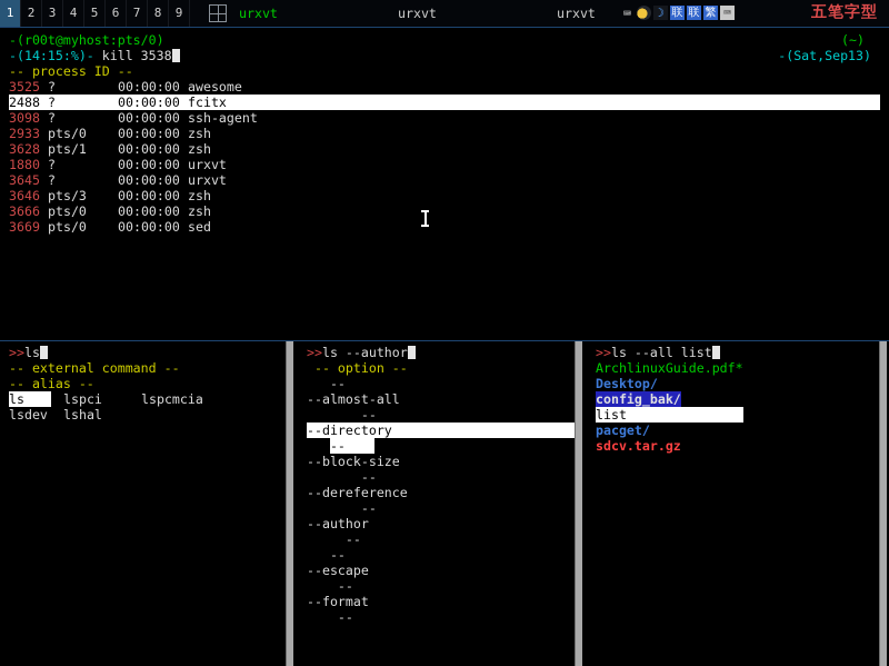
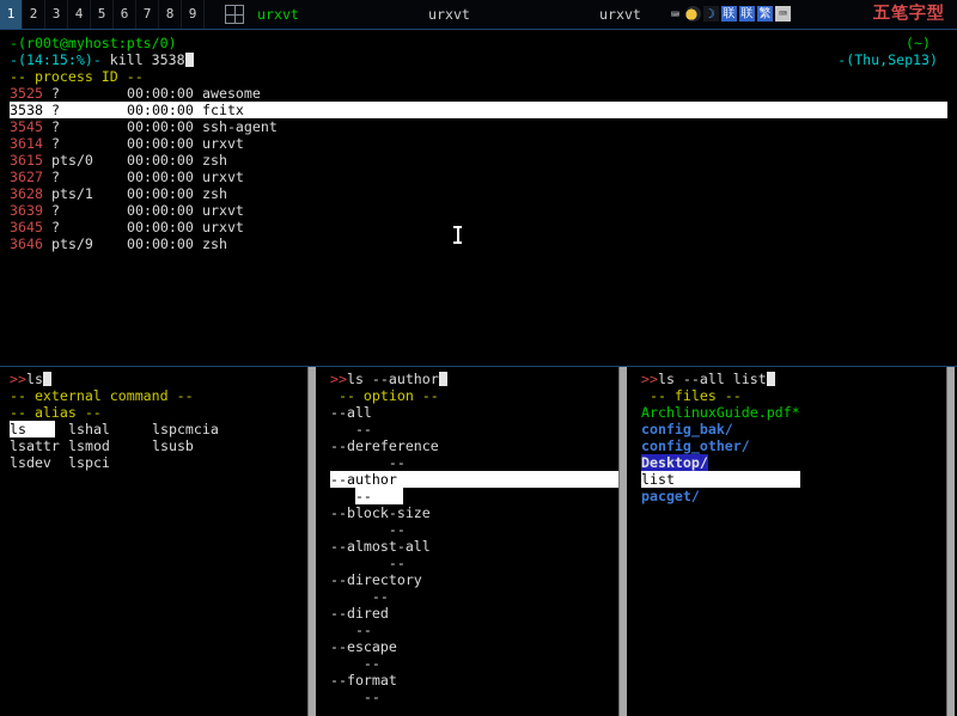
  1
  2
  3
  4
  5
  6
  7
  8
  9
  urxvt
  urxvt
  urxvt
  ⌨
  ☽
  联
  联
  繁
  ⌨
  五笔字型
  -(r00t@myhost:pts/0)
  (~)
  -(14:15:%)- kill 3538
- -(Sat,Sep13)
+ -(Thu,Sep13)
  -- process ID --
  3525 ? 00:00:00 awesome
- 2488 ? 00:00:00 fcitx
+ 3538 ? 00:00:00 fcitx
- 3098 ? 00:00:00 ssh-agent
+ 3545 ? 00:00:00 ssh-agent
+ 3614 ? 00:00:00 urxvt
- 2933 pts/0 00:00:00 zsh
+ 3615 pts/0 00:00:00 zsh
+ 3627 ? 00:00:00 urxvt
  3628 pts/1 00:00:00 zsh
- 1880 ? 00:00:00 urxvt
+ 3639 ? 00:00:00 urxvt
  3645 ? 00:00:00 urxvt
- 3646 pts/3 00:00:00 zsh
+ 3646 pts/9 00:00:00 zsh
- 3666 pts/0 00:00:00 zsh
- 3669 pts/0 00:00:00 sed
  >>ls
  -- external command --
  -- alias --
- ls lspci lspcmcia
+ ls lshal lspcmcia
+ lsattr lsmod lsusb
- lsdev lshal
+ lsdev lspci
  >>ls --author
  -- option --
+ --all
  --
- --almost-all
+ --dereference
  --
- --directory
+ --author
  --
  --block-size
  --
- --dereference
+ --almost-all
  --
- --author
+ --directory
  --
+ --dired
  --
  --escape
  --
  --format
  --
  >>ls --all list
+ -- files --
  ArchlinuxGuide.pdf*
- Desktop/
+ config_bak/
+ config_other/
- config_bak/
+ Desktop/
  list
  pacget/
- sdcv.tar.gz
